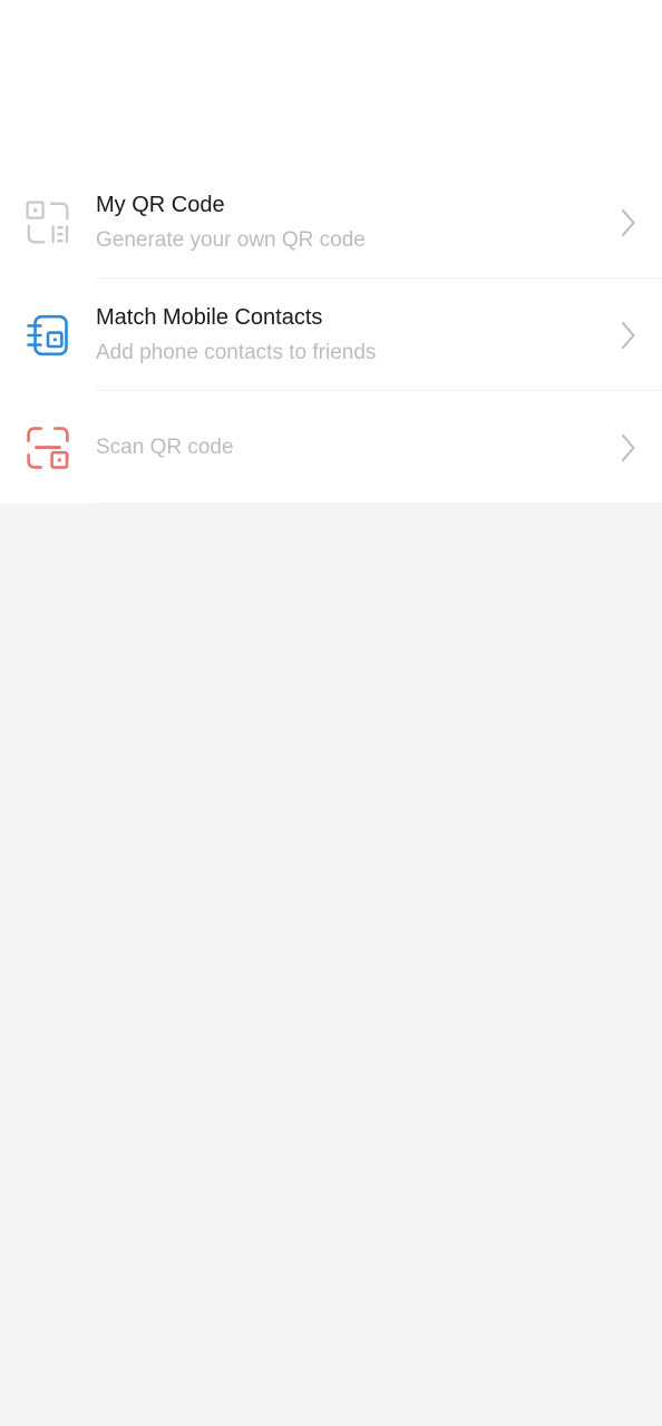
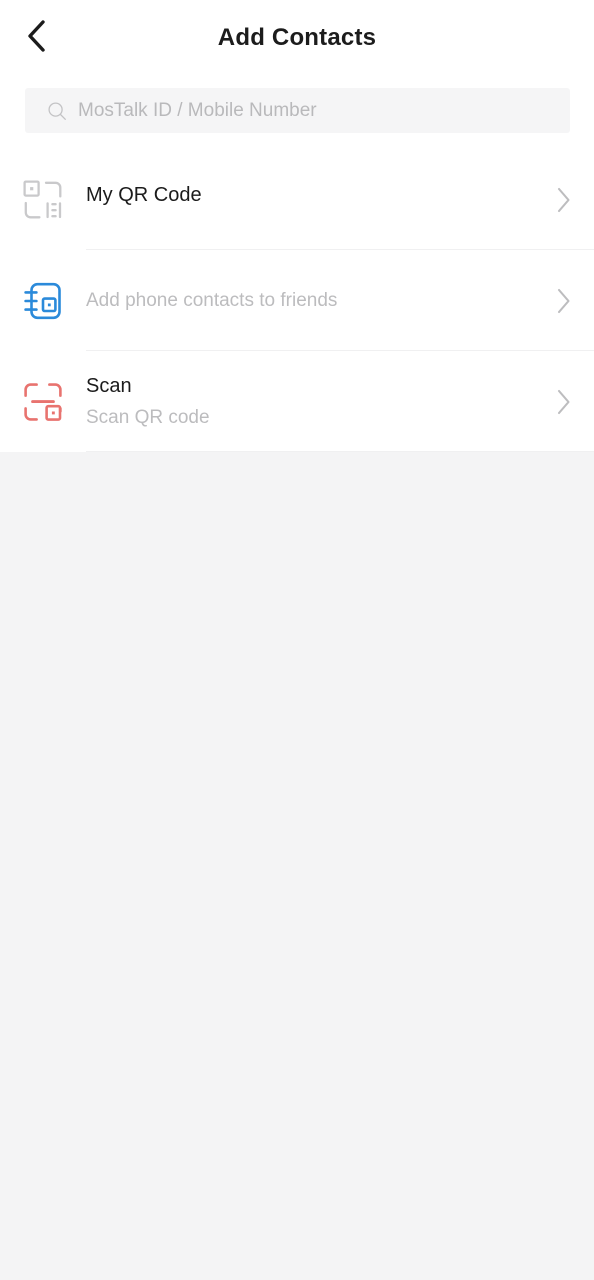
+ Add Contacts
+ MosTalk ID / Mobile Number
  My QR Code
- Generate your own QR code
- Match Mobile Contacts
  Add phone contacts to friends
+ Scan
  Scan QR code
